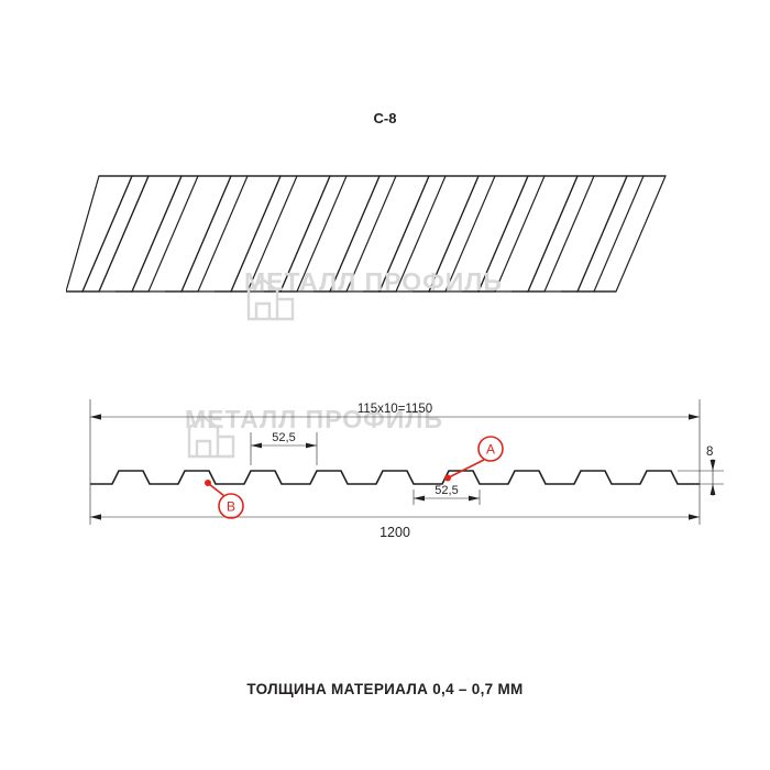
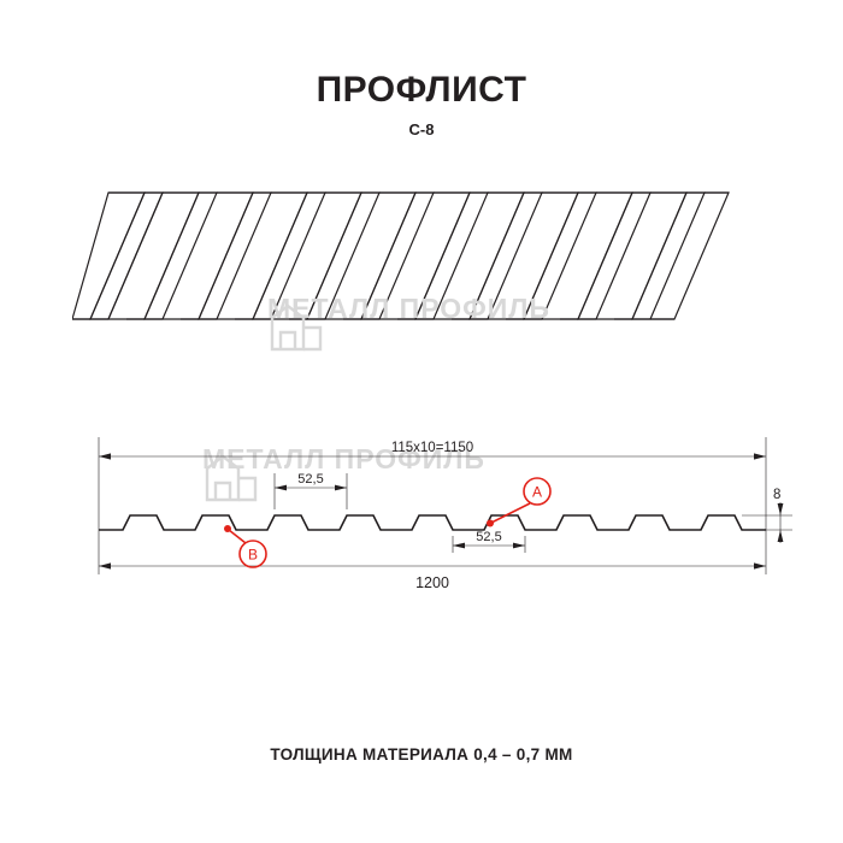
+ ПРОФЛИСТ
  C-8
  МЕТАЛЛ ПРОФИЛЬ
  МЕТАЛЛ ПРОФИЛЬ
  115х10=1150
  1200
  52,5
  52,5
  8
  A
  B
  ТОЛЩИНА МАТЕРИАЛА 0,4 – 0,7 ММ
